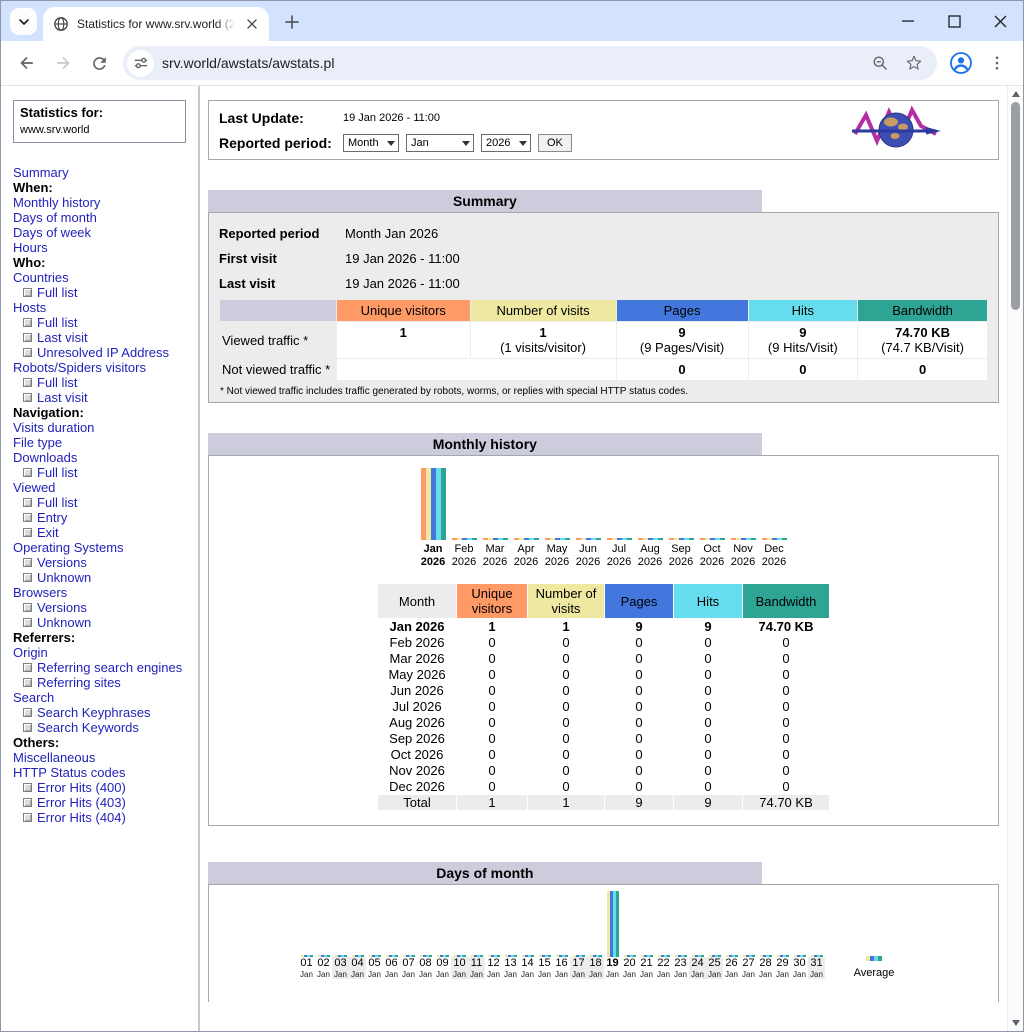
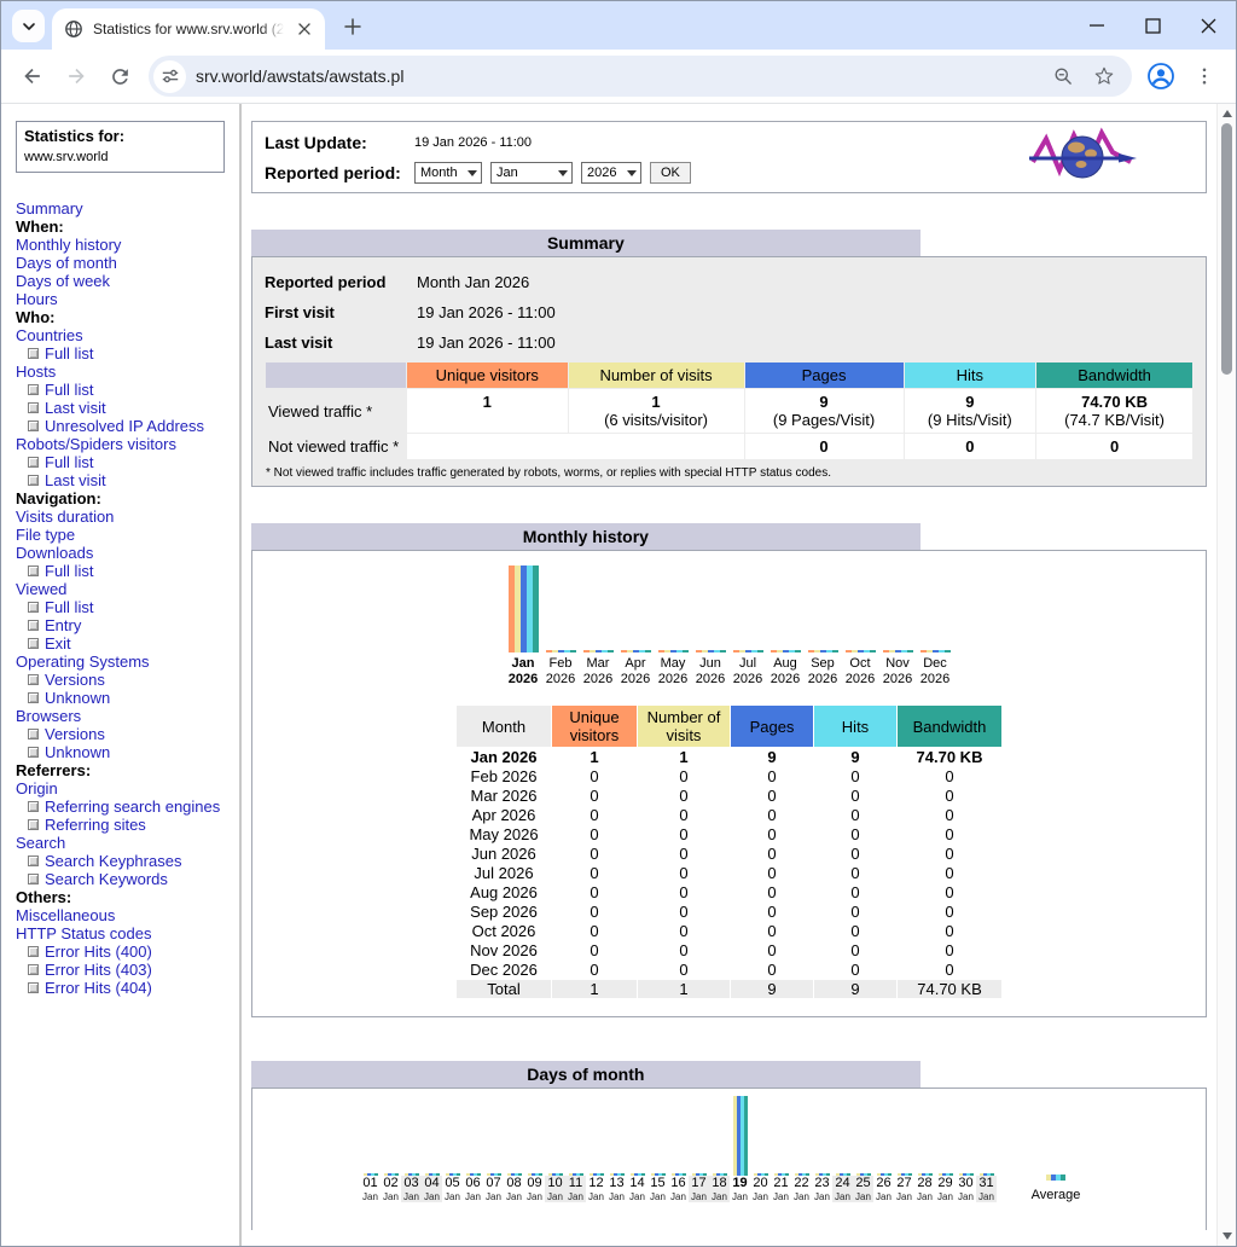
  Statistics for www.srv.world (2
  srv.world/awstats/awstats.pl
  Statistics for:
  www.srv.world
  Summary
  When:
  Monthly history
  Days of month
  Days of week
  Hours
  Who:
  Countries
  Full list
  Hosts
  Full list
  Last visit
  Unresolved IP Address
  Robots/Spiders visitors
  Full list
  Last visit
  Navigation:
  Visits duration
  File type
  Downloads
  Full list
  Viewed
  Full list
  Entry
  Exit
  Operating Systems
  Versions
  Unknown
  Browsers
  Versions
  Unknown
  Referrers:
  Origin
  Referring search engines
  Referring sites
  Search
  Search Keyphrases
  Search Keywords
  Others:
  Miscellaneous
  HTTP Status codes
  Error Hits (400)
  Error Hits (403)
  Error Hits (404)
  Last Update:
  19 Jan 2026 - 11:00
  Reported period:
  Month
  Jan
  2026
  OK
  Summary
  Reported period	Month Jan 2026
  First visit	19 Jan 2026 - 11:00
  Last visit	19 Jan 2026 - 11:00
  	Unique visitors	Number of visits	Pages	Hits	Bandwidth
- Viewed traffic *	1	1(1 visits/visitor)	9(9 Pages/Visit)	9(9 Hits/Visit)	74.70 KB(74.7 KB/Visit)
+ Viewed traffic *	1	1(6 visits/visitor)	9(9 Pages/Visit)	9(9 Hits/Visit)	74.70 KB(74.7 KB/Visit)
  Not viewed traffic *		0	0	0
  * Not viewed traffic includes traffic generated by robots, worms, or replies with special HTTP status codes.
  Monthly history
  Jan
  2026
  Feb
  2026
  Mar
  2026
  Apr
  2026
  May
  2026
  Jun
  2026
  Jul
  2026
  Aug
  2026
  Sep
  2026
  Oct
  2026
  Nov
  2026
  Dec
  2026
  Month	Unique visitors	Number of visits	Pages	Hits	Bandwidth
  Jan 2026	1	1	9	9	74.70 KB
  Feb 2026	0	0	0	0	0
  Mar 2026	0	0	0	0	0
+ Apr 2026	0	0	0	0	0
  May 2026	0	0	0	0	0
  Jun 2026	0	0	0	0	0
  Jul 2026	0	0	0	0	0
  Aug 2026	0	0	0	0	0
  Sep 2026	0	0	0	0	0
  Oct 2026	0	0	0	0	0
  Nov 2026	0	0	0	0	0
  Dec 2026	0	0	0	0	0
  Total	1	1	9	9	74.70 KB
  Days of month
  01
  Jan
  02
  Jan
  03
  Jan
  04
  Jan
  05
  Jan
  06
  Jan
  07
  Jan
  08
  Jan
  09
  Jan
  10
  Jan
  11
  Jan
  12
  Jan
  13
  Jan
  14
  Jan
  15
  Jan
  16
  Jan
  17
  Jan
  18
  Jan
  19
  Jan
  20
  Jan
  21
  Jan
  22
  Jan
  23
  Jan
  24
  Jan
  25
  Jan
  26
  Jan
  27
  Jan
  28
  Jan
  29
  Jan
  30
  Jan
  31
  Jan
  Average
